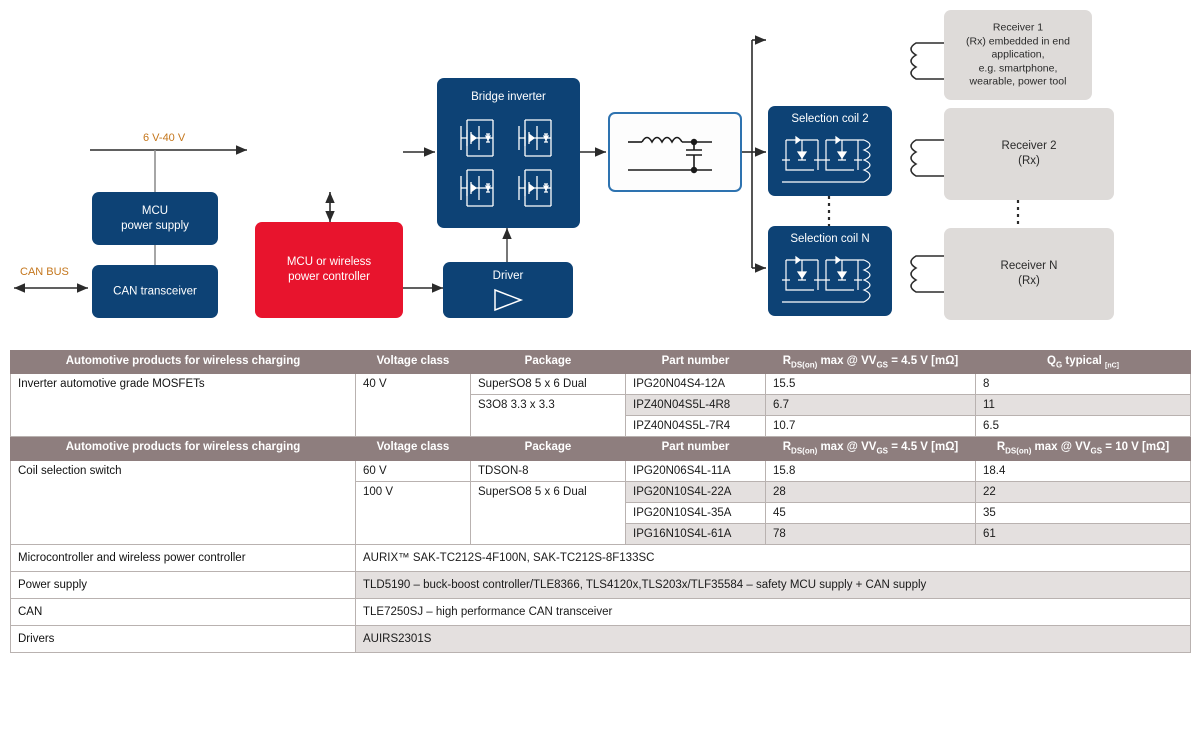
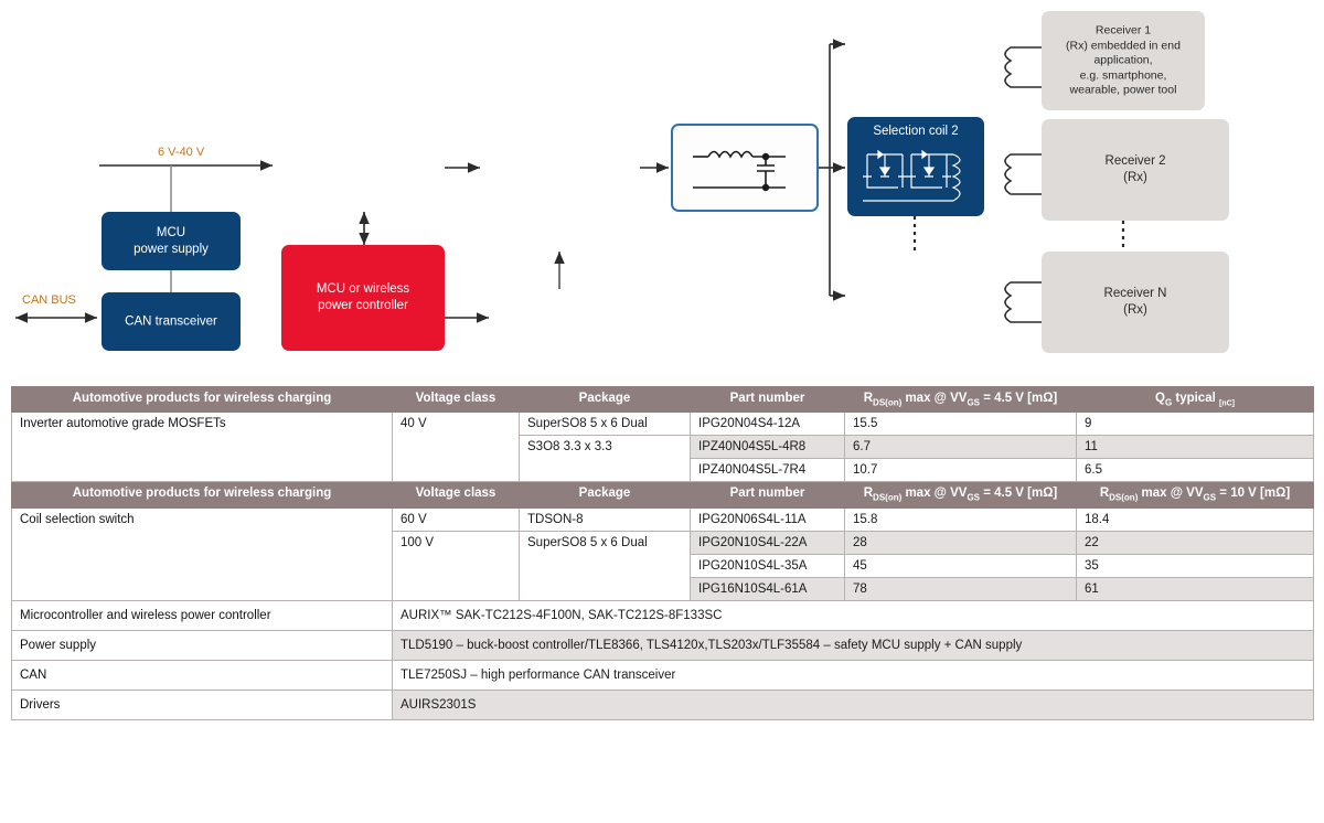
  6 V-40 V
  CAN BUS
  MCU
  power supply
  CAN transceiver
  MCU or wireless
  power controller
- Bridge inverter
- Driver
  Selection coil 2
- Selection coil N
  Receiver 1
  (Rx) embedded in end
  application,
  e.g. smartphone,
  wearable, power tool
  Receiver 2
  (Rx)
  Receiver N
  (Rx)
  Automotive products for wireless charging	Voltage class	Package	Part number	RDS(on) max @ VVGS = 4.5 V [mΩ]	QG typical
- Inverter automotive grade MOSFETs	40 V	SuperSO8 5 x 6 Dual	IPG20N04S4-12A	15.5	8
+ Inverter automotive grade MOSFETs	40 V	SuperSO8 5 x 6 Dual	IPG20N04S4-12A	15.5	9
  S3O8 3.3 x 3.3	IPZ40N04S5L-4R8	6.7	11
  IPZ40N04S5L-7R4	10.7	6.5
  Automotive products for wireless charging	Voltage class	Package	Part number	RDS(on) max @ VVGS = 4.5 V [mΩ]	RDS(on) max @ VVGS = 10 V [mΩ]
  Coil selection switch	60 V	TDSON-8	IPG20N06S4L-11A	15.8	18.4
  100 V	SuperSO8 5 x 6 Dual	IPG20N10S4L-22A	28	22
  IPG20N10S4L-35A	45	35
  IPG16N10S4L-61A	78	61
  Microcontroller and wireless power controller	AURIX™ SAK-TC212S-4F100N, SAK-TC212S-8F133SC
  Power supply	TLD5190 – buck-boost controller/TLE8366, TLS4120x,TLS203x/TLF35584 – safety MCU supply + CAN supply
  CAN	TLE7250SJ – high performance CAN transceiver
  Drivers	AUIRS2301S
